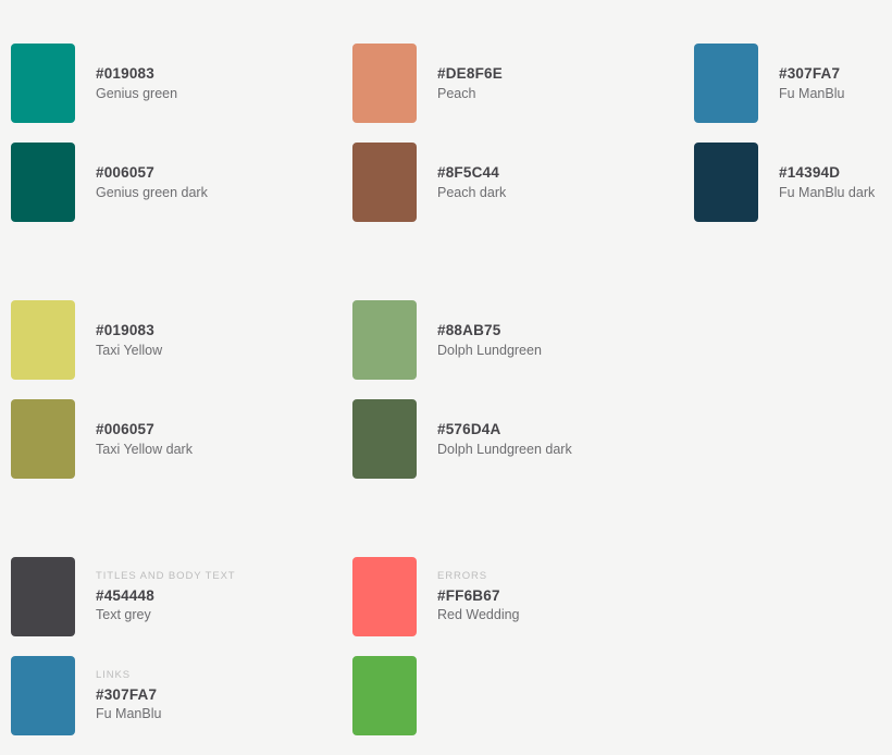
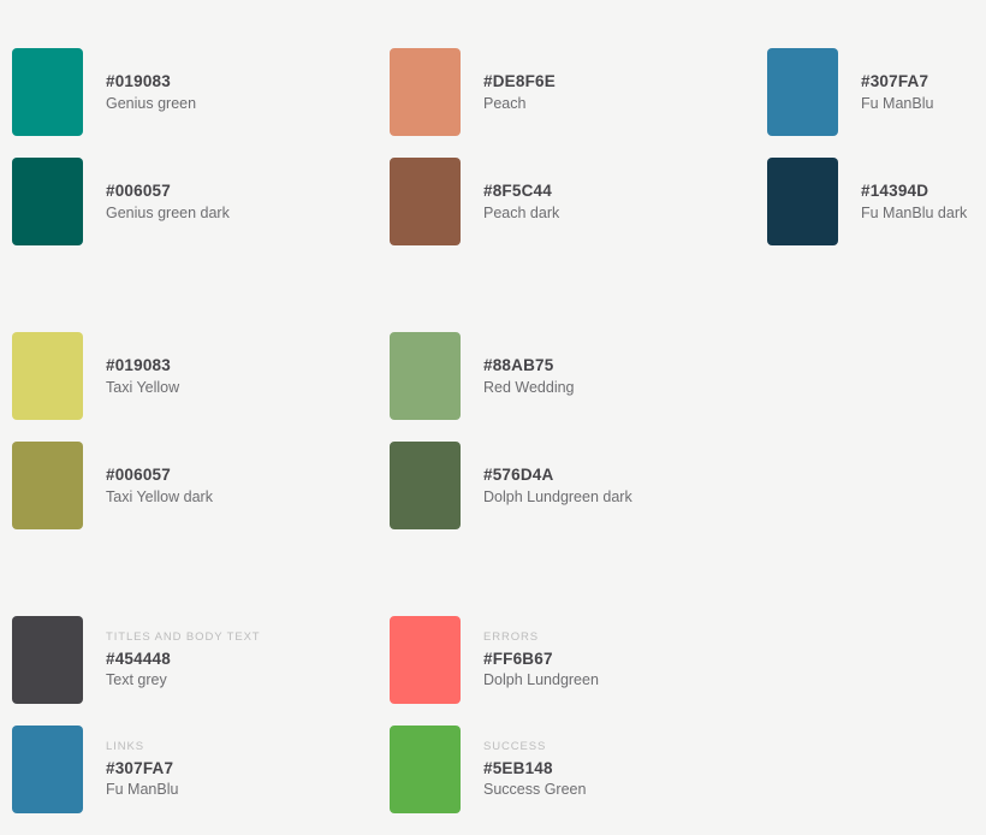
  #019083
  Genius green
  #DE8F6E
  Peach
  #307FA7
  Fu ManBlu
  #006057
  Genius green dark
  #8F5C44
  Peach dark
  #14394D
  Fu ManBlu dark
  #019083
  Taxi Yellow
  #88AB75
- Dolph Lundgreen
+ Red Wedding
  #006057
  Taxi Yellow dark
  #576D4A
  Dolph Lundgreen dark
  TITLES AND BODY TEXT
  #454448
  Text grey
  ERRORS
  #FF6B67
- Red Wedding
+ Dolph Lundgreen
  LINKS
  #307FA7
  Fu ManBlu
+ SUCCESS
+ #5EB148
+ Success Green
